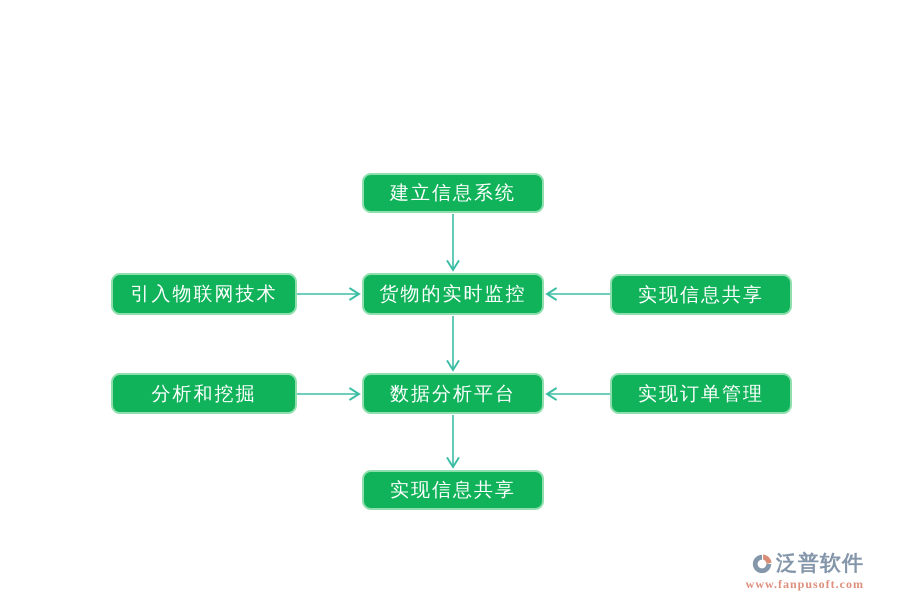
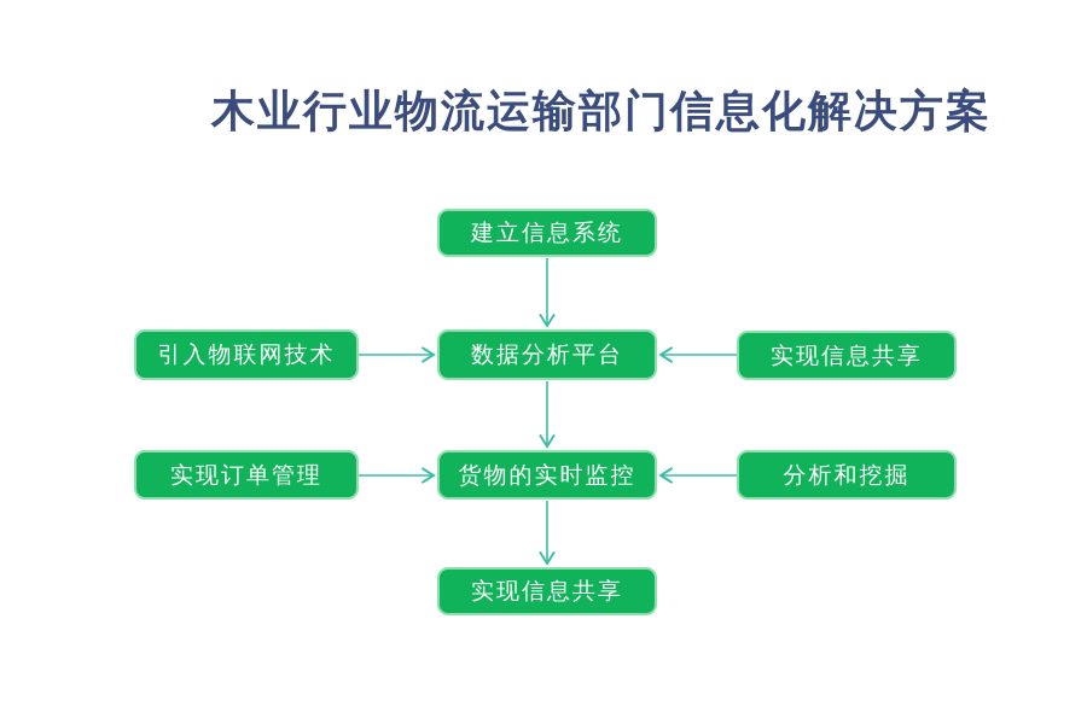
+ 木业行业物流运输部门信息化解决方案
  建立信息系统
  引入物联网技术
- 货物的实时监控
+ 数据分析平台
  实现信息共享
- 分析和挖掘
+ 实现订单管理
- 数据分析平台
+ 货物的实时监控
- 实现订单管理
+ 分析和挖掘
  实现信息共享
- 泛普软件
- www.fanpusoft.com
